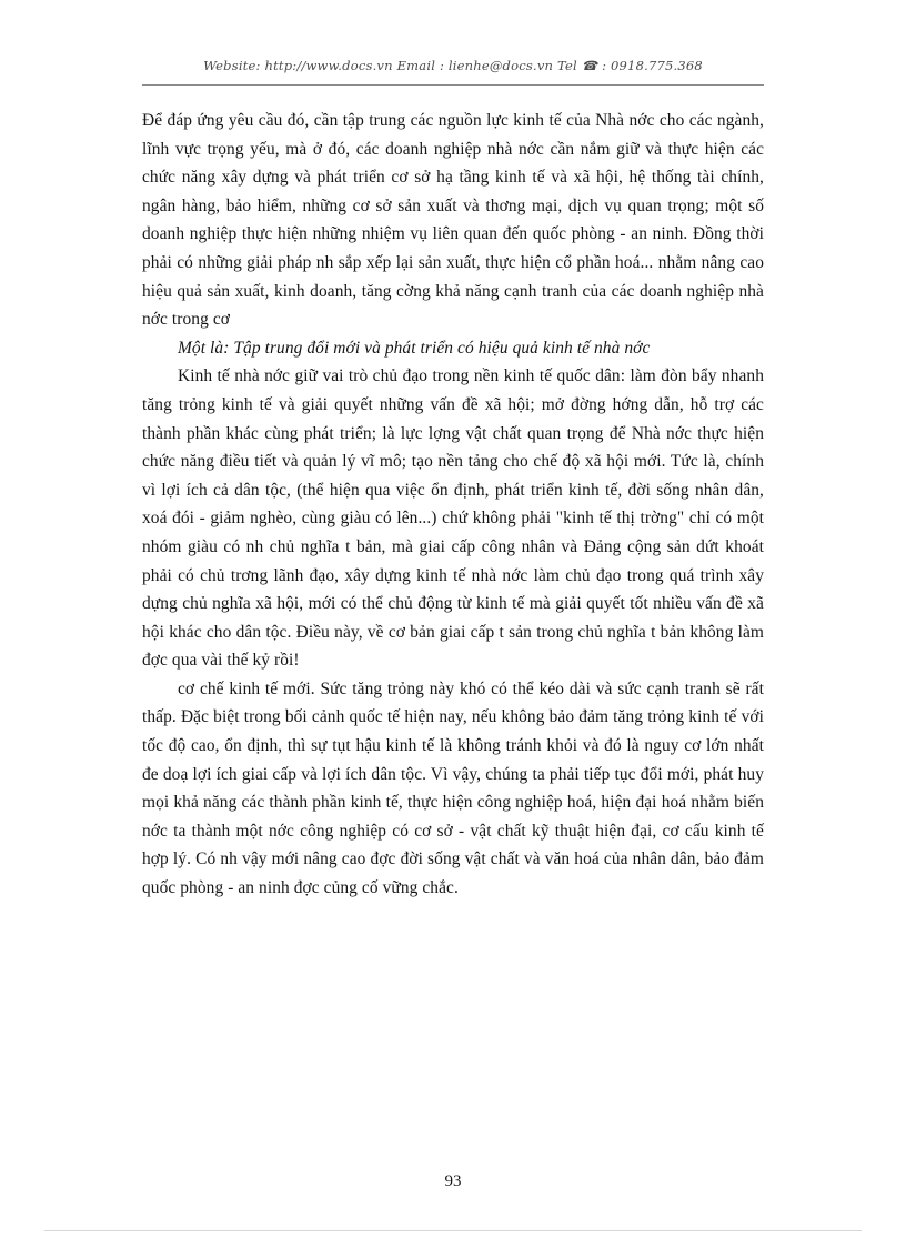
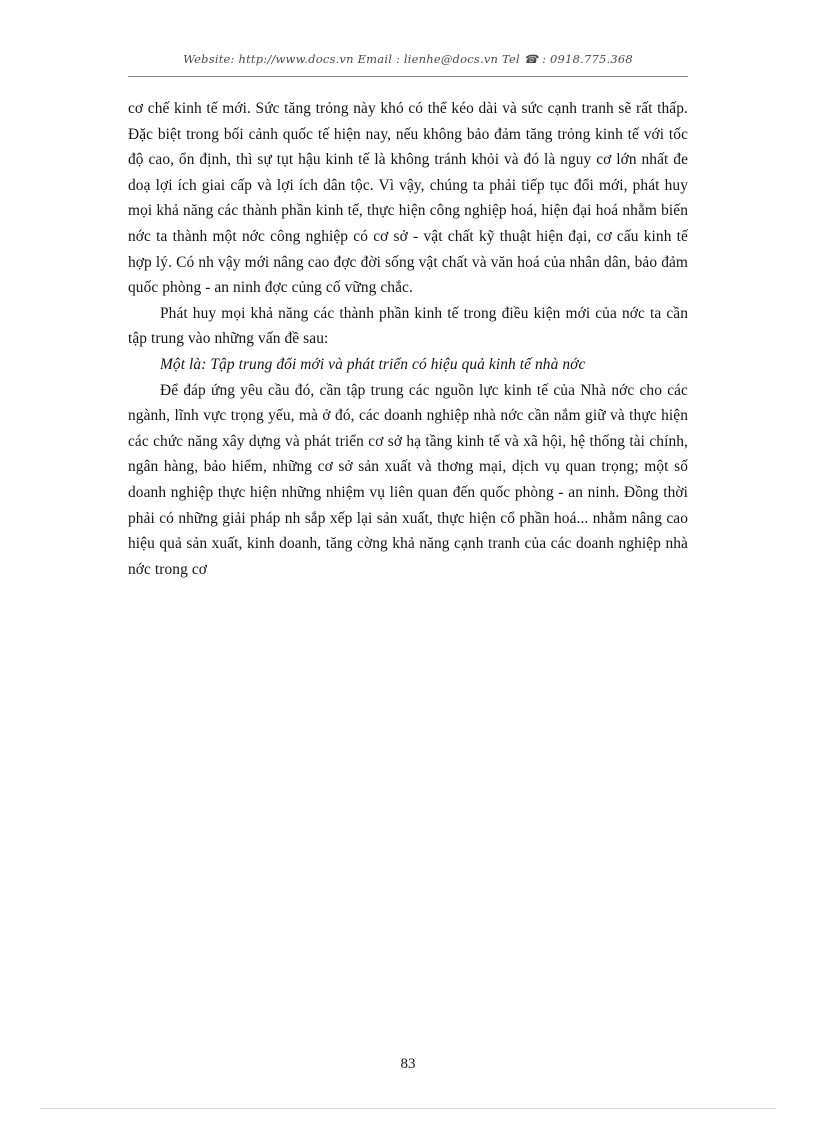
  Website: http://www.docs.vn Email : lienhe@docs.vn Tel ☎ : 0918.775.368
- Để đáp ứng yêu cầu đó, cần tập trung các nguồn lực kinh tế của Nhà nớc cho các ngành, lĩnh vực trọng yếu, mà ở đó, các doanh nghiệp nhà nớc cần nắm giữ và thực hiện các chức năng xây dựng và phát triển cơ sở hạ tầng kinh tế và xã hội, hệ thống tài chính, ngân hàng, bảo hiểm, những cơ sở sản xuất và thơng mại, dịch vụ quan trọng; một số doanh nghiệp thực hiện những nhiệm vụ liên quan đến quốc phòng - an ninh. Đồng thời phải có những giải pháp nh sắp xếp lại sản xuất, thực hiện cổ phần hoá... nhằm nâng cao hiệu quả sản xuất, kinh doanh, tăng cờng khả năng cạnh tranh của các doanh nghiệp nhà nớc trong cơ
+ cơ chế kinh tế mới. Sức tăng trỏng này khó có thể kéo dài và sức cạnh tranh sẽ rất thấp. Đặc biệt trong bối cảnh quốc tế hiện nay, nếu không bảo đảm tăng trỏng kinh tế với tốc độ cao, ổn định, thì sự tụt hậu kinh tế là không tránh khỏi và đó là nguy cơ lớn nhất đe doạ lợi ích giai cấp và lợi ích dân tộc. Vì vậy, chúng ta phải tiếp tục đổi mới, phát huy mọi khả năng các thành phần kinh tế, thực hiện công nghiệp hoá, hiện đại hoá nhằm biến nớc ta thành một nớc công nghiệp có cơ sở - vật chất kỹ thuật hiện đại, cơ cấu kinh tế hợp lý. Có nh vậy mới nâng cao đợc đời sống vật chất và văn hoá của nhân dân, bảo đảm quốc phòng - an ninh đợc củng cố vững chắc.
+ Phát huy mọi khả năng các thành phần kinh tế trong điều kiện mới của nớc ta cần tập trung vào những vấn đề sau:
  Một là: Tập trung đổi mới và phát triển có hiệu quả kinh tế nhà nớc
- Kinh tế nhà nớc giữ vai trò chủ đạo trong nền kinh tế quốc dân: làm đòn bẩy nhanh tăng trỏng kinh tế và giải quyết những vấn đề xã hội; mở đờng hớng dẫn, hỗ trợ các thành phần khác cùng phát triển; là lực lợng vật chất quan trọng để Nhà nớc thực hiện chức năng điều tiết và quản lý vĩ mô; tạo nền tảng cho chế độ xã hội mới. Tức là, chính vì lợi ích cả dân tộc, (thể hiện qua việc ổn định, phát triển kinh tế, đời sống nhân dân, xoá đói - giảm nghèo, cùng giàu có lên...) chứ không phải "kinh tế thị trờng" chỉ có một nhóm giàu có nh chủ nghĩa t bản, mà giai cấp công nhân và Đảng cộng sản dứt khoát phải có chủ trơng lãnh đạo, xây dựng kinh tế nhà nớc làm chủ đạo trong quá trình xây dựng chủ nghĩa xã hội, mới có thể chủ động từ kinh tế mà giải quyết tốt nhiều vấn đề xã hội khác cho dân tộc. Điều này, về cơ bản giai cấp t sản trong chủ nghĩa t bản không làm đợc qua vài thế kỷ rồi!
- cơ chế kinh tế mới. Sức tăng trỏng này khó có thể kéo dài và sức cạnh tranh sẽ rất thấp. Đặc biệt trong bối cảnh quốc tế hiện nay, nếu không bảo đảm tăng trỏng kinh tế với tốc độ cao, ổn định, thì sự tụt hậu kinh tế là không tránh khỏi và đó là nguy cơ lớn nhất đe doạ lợi ích giai cấp và lợi ích dân tộc. Vì vậy, chúng ta phải tiếp tục đổi mới, phát huy mọi khả năng các thành phần kinh tế, thực hiện công nghiệp hoá, hiện đại hoá nhằm biến nớc ta thành một nớc công nghiệp có cơ sở - vật chất kỹ thuật hiện đại, cơ cấu kinh tế hợp lý. Có nh vậy mới nâng cao đợc đời sống vật chất và văn hoá của nhân dân, bảo đảm quốc phòng - an ninh đợc củng cố vững chắc.
+ Để đáp ứng yêu cầu đó, cần tập trung các nguồn lực kinh tế của Nhà nớc cho các ngành, lĩnh vực trọng yếu, mà ở đó, các doanh nghiệp nhà nớc cần nắm giữ và thực hiện các chức năng xây dựng và phát triển cơ sở hạ tầng kinh tế và xã hội, hệ thống tài chính, ngân hàng, bảo hiểm, những cơ sở sản xuất và thơng mại, dịch vụ quan trọng; một số doanh nghiệp thực hiện những nhiệm vụ liên quan đến quốc phòng - an ninh. Đồng thời phải có những giải pháp nh sắp xếp lại sản xuất, thực hiện cổ phần hoá... nhằm nâng cao hiệu quả sản xuất, kinh doanh, tăng cờng khả năng cạnh tranh của các doanh nghiệp nhà nớc trong cơ
- 93
+ 83
